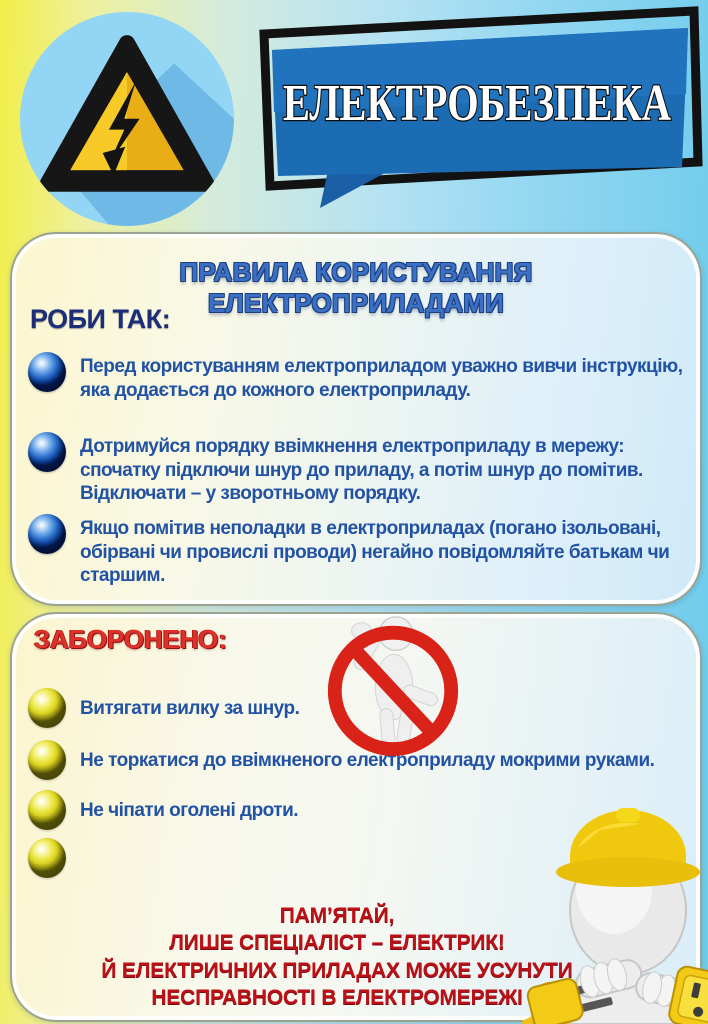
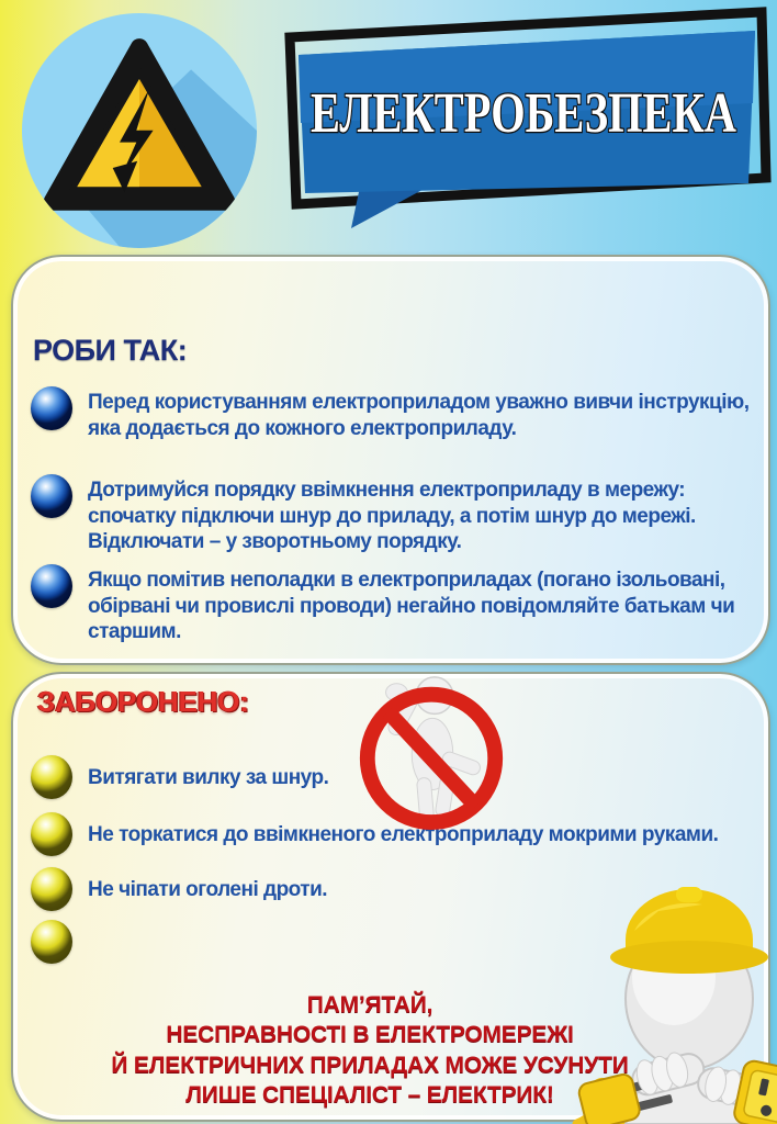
  ЕЛЕКТРОБЕЗПЕКА
- ПРАВИЛА КОРИСТУВАННЯ
- ЕЛЕКТРОПРИЛАДАМИ
  РОБИ ТАК:
  Перед користуванням електроприладом уважно вивчи інструкцію, яка додається до кожного електроприладу.
- Дотримуйся порядку ввімкнення електроприладу в мережу: спочатку підключи шнур до приладу, а потім шнур до помітив. Відключати – у зворотньому порядку.
+ Дотримуйся порядку ввімкнення електроприладу в мережу: спочатку підключи шнур до приладу, а потім шнур до мережі. Відключати – у зворотньому порядку.
  Якщо помітив неполадки в електроприладах (погано ізольовані, обірвані чи провислі проводи) негайно повідомляйте батькам чи старшим.
  ЗАБОРОНЕНО:
  Витягати вилку за шнур.
  Не торкатися до ввімкненого електроприладу мокрими руками.
  Не чіпати оголені дроти.
  ПАМ’ЯТАЙ,
- ЛИШЕ СПЕЦІАЛІСТ – ЕЛЕКТРИК!
+ НЕСПРАВНОСТІ В ЕЛЕКТРОМЕРЕЖІ
  Й ЕЛЕКТРИЧНИХ ПРИЛАДАХ МОЖЕ УСУНУТИ
- НЕСПРАВНОСТІ В ЕЛЕКТРОМЕРЕЖІ
+ ЛИШЕ СПЕЦІАЛІСТ – ЕЛЕКТРИК!
